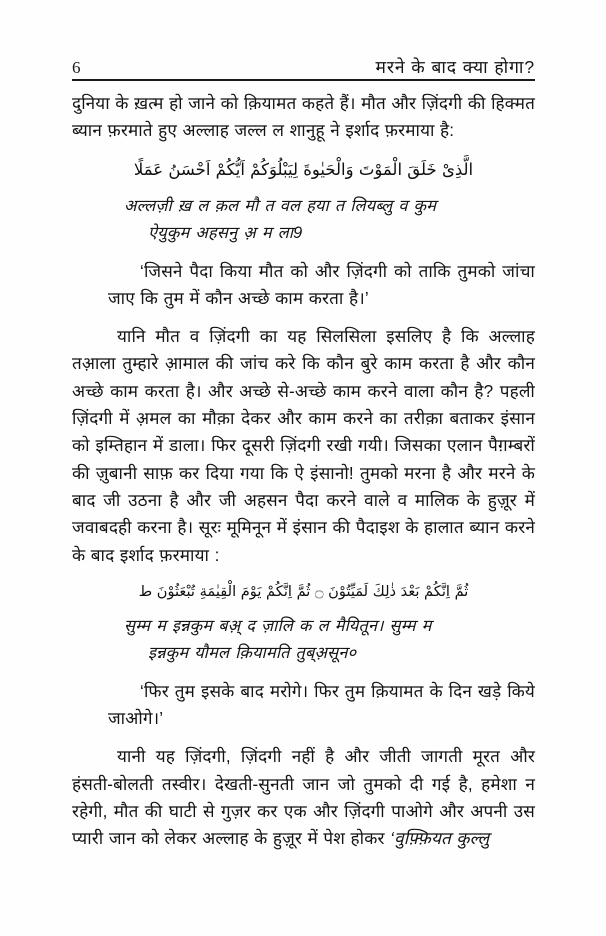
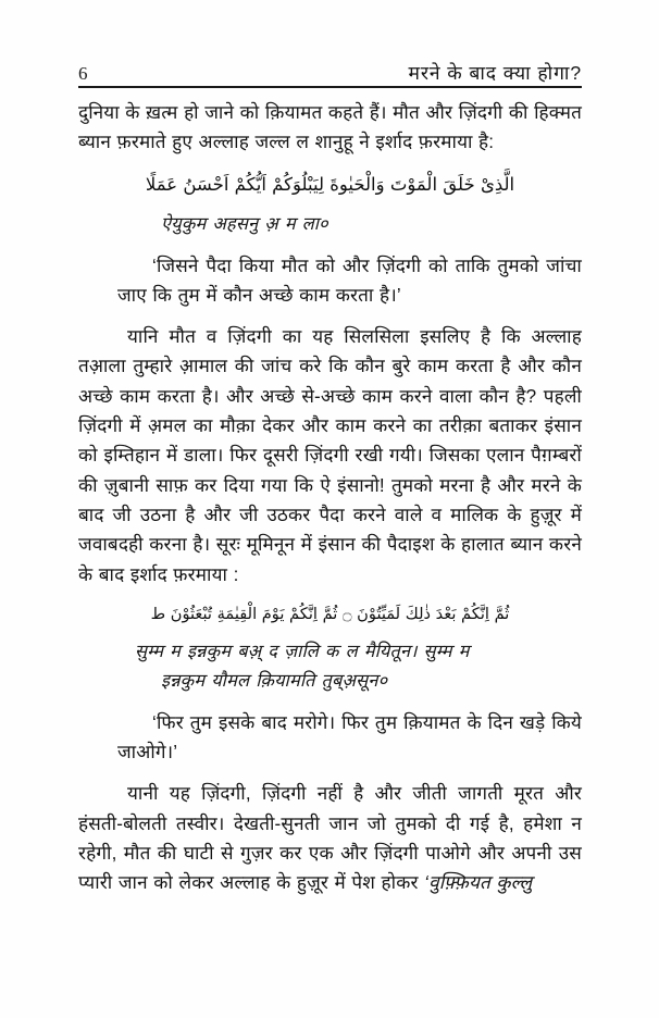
  6
  मरने के बाद क्या होगा?
  दुनिया के ख़त्म हो जाने को क़ियामत कहते हैं। मौत और ज़िंदगी की हिक्मत ब्यान फ़रमाते हुए अल्लाह जल्ल ल शानुहू ने इर्शाद फ़रमाया है:
  الَّذِىْ خَلَقَ الْمَوْتَ وَالْحَيٰوةَ لِيَبْلُوَكُمْ اَيُّكُمْ اَحْسَنُ عَمَلًا
- अल्लज़ी ख़ ल क़ल मौ त वल हया त लियब्लु व कुम
- ऐयुकुम अहसनु अ़ म ला9
+ ऐयुकुम अहसनु अ़ म ला०
  ‘जिसने पैदा किया मौत को और ज़िंदगी को ताकि तुमको जांचा जाए कि तुम में कौन अच्छे काम करता है।’
- यानि मौत व ज़िंदगी का यह सिलसिला इसलिए है कि अल्लाह तआ़ला तुम्हारे आ़माल की जांच करे कि कौन बुरे काम करता है और कौन अच्छे काम करता है। और अच्छे से-अच्छे काम करने वाला कौन है? पहली ज़िंदगी में अ़मल का मौक़ा देकर और काम करने का तरीक़ा बताकर इंसान को इम्तिहान में डाला। फिर दूसरी ज़िंदगी रखी गयी। जिसका एलान पैग़म्बरों की ज़ुबानी साफ़ कर दिया गया कि ऐ इंसानो! तुमको मरना है और मरने के बाद जी उठना है और जी अहसन पैदा करने वाले व मालिक के हुज़ूर में जवाबदही करना है। सूरः मूमिनून में इंसान की पैदाइश के हालात ब्यान करने के बाद इर्शाद फ़रमाया :
+ यानि मौत व ज़िंदगी का यह सिलसिला इसलिए है कि अल्लाह तआ़ला तुम्हारे आ़माल की जांच करे कि कौन बुरे काम करता है और कौन अच्छे काम करता है। और अच्छे से-अच्छे काम करने वाला कौन है? पहली ज़िंदगी में अ़मल का मौक़ा देकर और काम करने का तरीक़ा बताकर इंसान को इम्तिहान में डाला। फिर दूसरी ज़िंदगी रखी गयी। जिसका एलान पैग़म्बरों की ज़ुबानी साफ़ कर दिया गया कि ऐ इंसानो! तुमको मरना है और मरने के बाद जी उठना है और जी उठकर पैदा करने वाले व मालिक के हुज़ूर में जवाबदही करना है। सूरः मूमिनून में इंसान की पैदाइश के हालात ब्यान करने के बाद इर्शाद फ़रमाया :
  ثُمَّ اِنَّكُمْ بَعْدَ ذٰلِكَ لَمَيِّتُوْنَ ۝ ثُمَّ اِنَّكُمْ يَوْمَ الْقِيٰمَةِ تُبْعَثُوْنَ ط
  सुम्म म इन्नकुम बअ़् द ज़ालि क ल मैयितून। सुम्म म
  इन्नकुम यौमल क़ियामति तुब्अ़सून०
  ‘फिर तुम इसके बाद मरोगे। फिर तुम क़ियामत के दिन खड़े किये जाओगे।’
  यानी यह ज़िंदगी, ज़िंदगी नहीं है और जीती जागती मूरत और हंसती-बोलती तस्वीर। देखती-सुनती जान जो तुमको दी गई है, हमेशा न रहेगी, मौत की घाटी से गुज़र कर एक और ज़िंदगी पाओगे और अपनी उस प्यारी जान को लेकर अल्लाह के हुज़ूर में पेश होकर ‘वुफ़्फ़ियत कुल्लु
